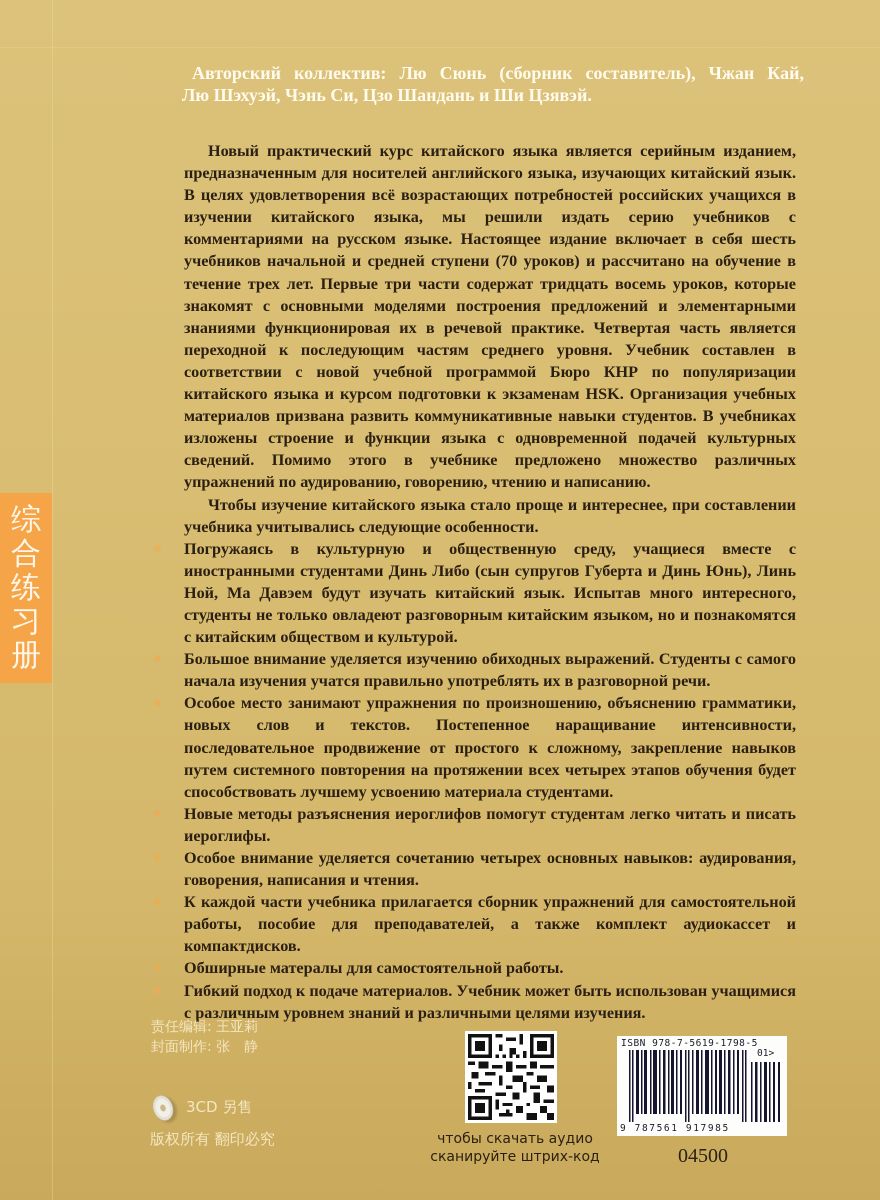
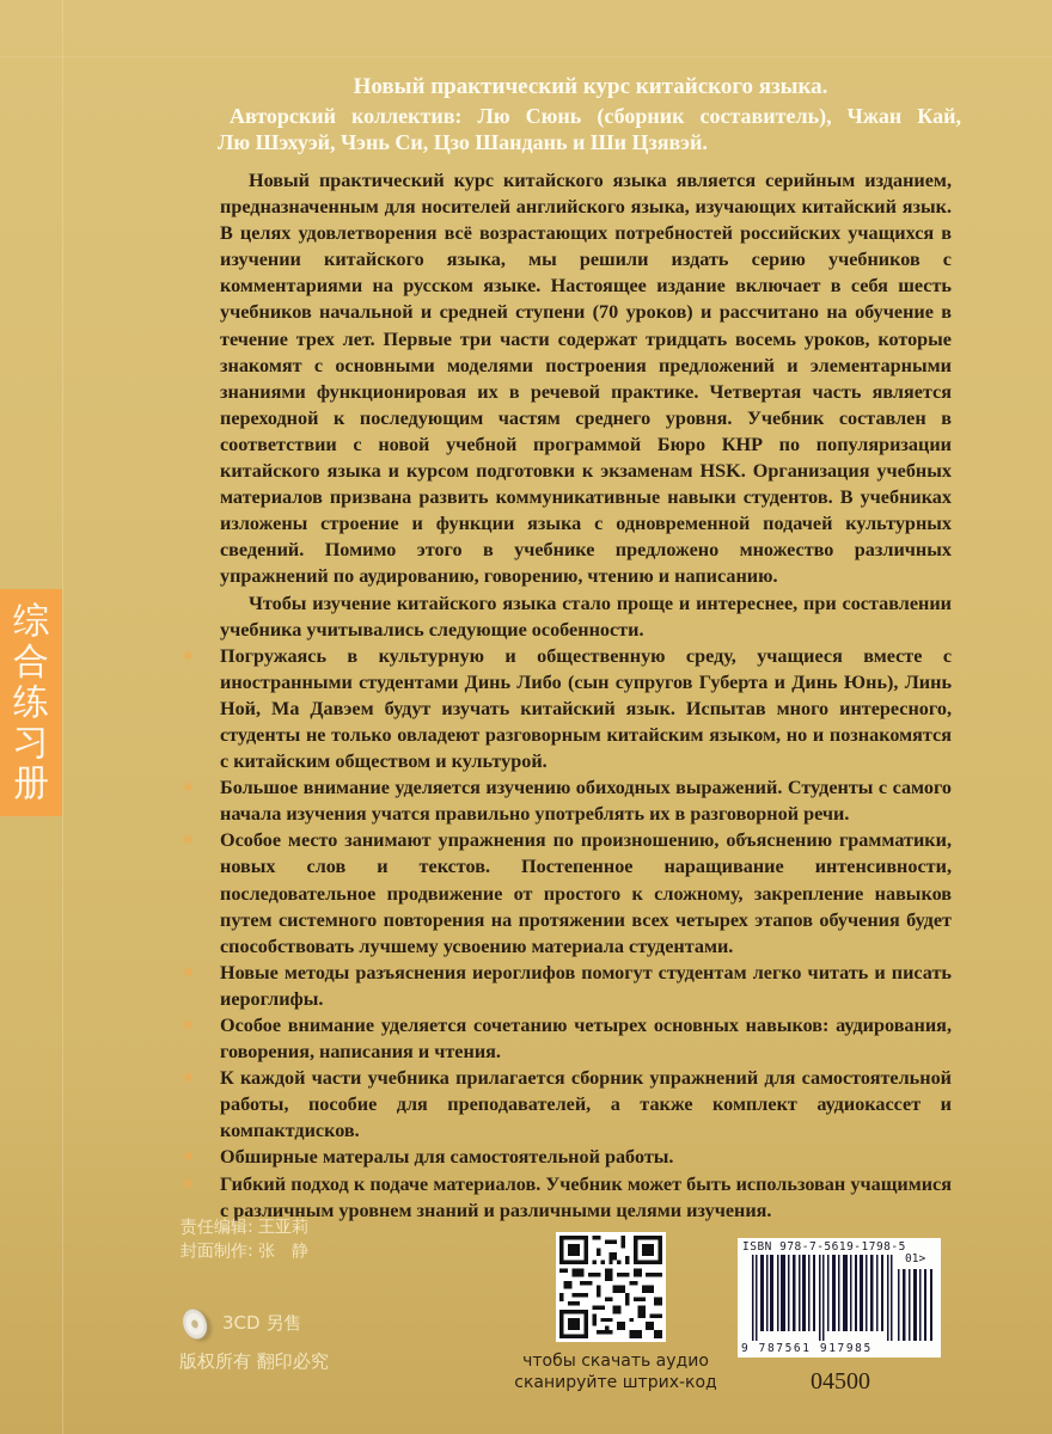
  综
  合
  练
  习
  册
+ Новый практический курс китайского языка.
  Авторский коллектив: Лю Сюнь (сборник составитель), Чжан Кай,
  Лю Шэхуэй, Чэнь Си, Цзо Шандань и Ши Цзявэй.
  Новый практический курс китайского языка является серийным изданием, предназначенным для носителей английского языка, изучающих китайский язык. В целях удовлетворения всё возрастающих потребностей российских учащихся в изучении китайского языка, мы решили издать серию учебников с комментариями на русском языке. Настоящее издание включает в себя шесть учебников начальной и средней ступени (70 уроков) и рассчитано на обучение в течение трех лет. Первые три части содержат тридцать восемь уроков, которые знакомят с основными моделями построения предложений и элементарными знаниями функционировая их в речевой практике. Четвертая часть является переходной к последующим частям среднего уровня. Учебник составлен в соответствии с новой учебной программой Бюро КНР по популяризации китайского языка и курсом подготовки к экзаменам HSK. Организация учебных материалов призвана развить коммуникативные навыки студентов. В учебниках изложены строение и функции языка с одновременной подачей культурных сведений. Помимо этого в учебнике предложено множество различных упражнений по аудированию, говорению, чтению и написанию.
  Чтобы изучение китайского языка стало проще и интереснее, при составлении учебника учитывались следующие особенности.
  Погружаясь в культурную и общественную среду, учащиеся вместе с иностранными студентами Динь Либо (сын супругов Губерта и Динь Юнь), Линь Ной, Ма Давэем будут изучать китайский язык. Испытав много интересного, студенты не только овладеют разговорным китайским языком, но и познакомятся с китайским обществом и культурой.
  Большое внимание уделяется изучению обиходных выражений. Студенты с самого начала изучения учатся правильно употреблять их в разговорной речи.
  Особое место занимают упражнения по произношению, объяснению грамматики, новых слов и текстов. Постепенное наращивание интенсивности, последовательное продвижение от простого к сложному, закрепление навыков путем системного повторения на протяжении всех четырех этапов обучения будет способствовать лучшему усвоению материала студентами.
  Новые методы разъяснения иероглифов помогут студентам легко читать и писать иероглифы.
  Особое внимание уделяется сочетанию четырех основных навыков: аудирования, говорения, написания и чтения.
  К каждой части учебника прилагается сборник упражнений для самостоятельной работы, пособие для преподавателей, а также комплект аудиокассет и компактдисков.
  Обширные матерaлы для самостоятельной работы.
  Гибкий подход к подаче материалов. Учебник может быть использован учащимися с различным уровнем знаний и различными целями изучения.
  责任编辑: 王亚莉
  封面制作: 张 静
  3CD 另售
  版权所有 翻印必究
  чтобы скачать аудио
  сканируйте штрих-код
  ISBN 978-7-5619-1798-5
  01>
  9 787561 917985
  04500
